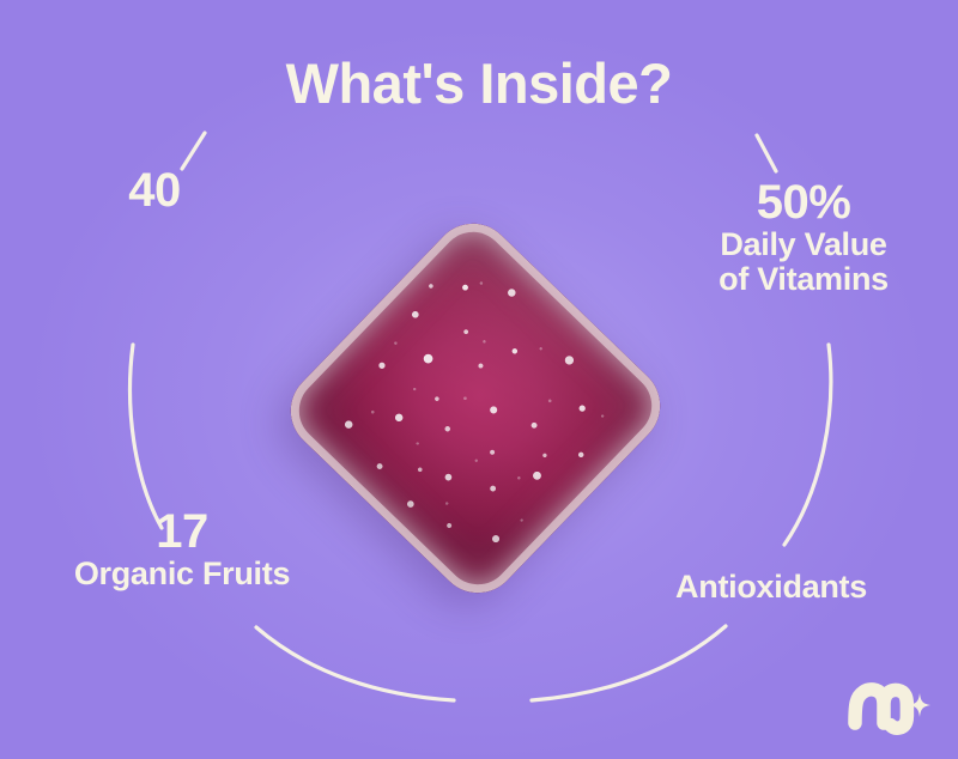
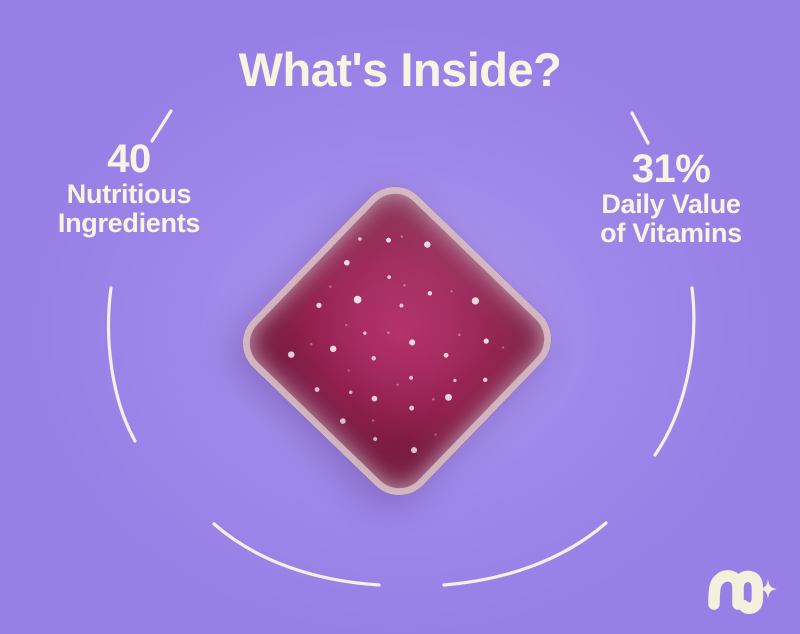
  What's Inside?
  40
+ Nutritious
+ Ingredients
- 50%
+ 31%
  Daily Value
  of Vitamins
- 17
- Organic Fruits
- Antioxidants
